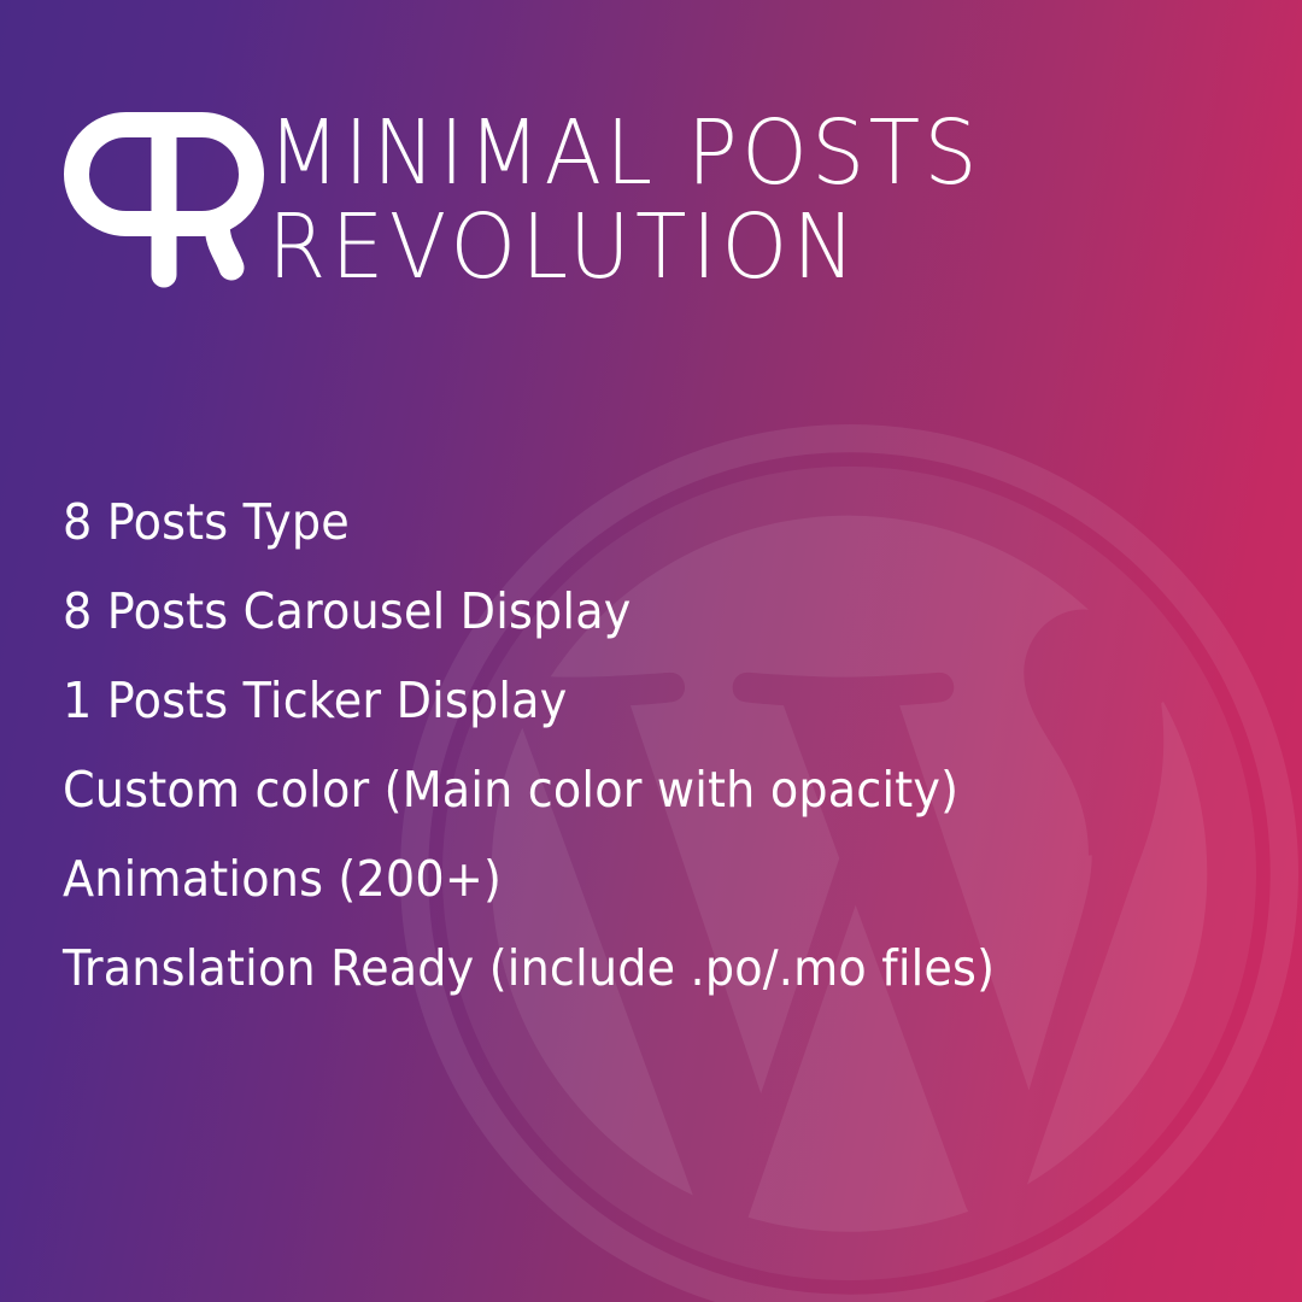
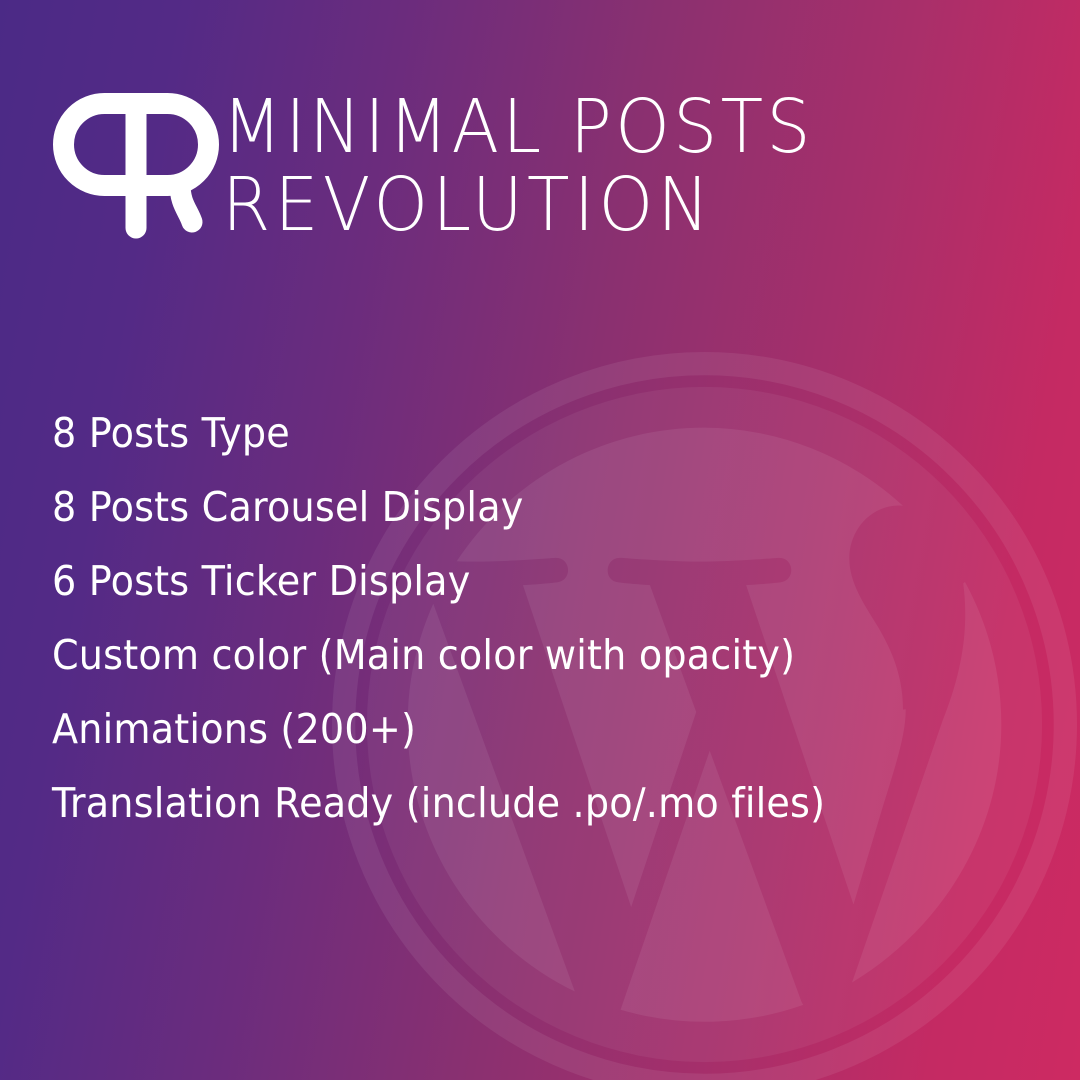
  MINIMAL POSTS
  REVOLUTION
  8 Posts Type
  8 Posts Carousel Display
- 1 Posts Ticker Display
+ 6 Posts Ticker Display
  Custom color (Main color with opacity)
  Animations (200+)
  Translation Ready (include .po/.mo files)
